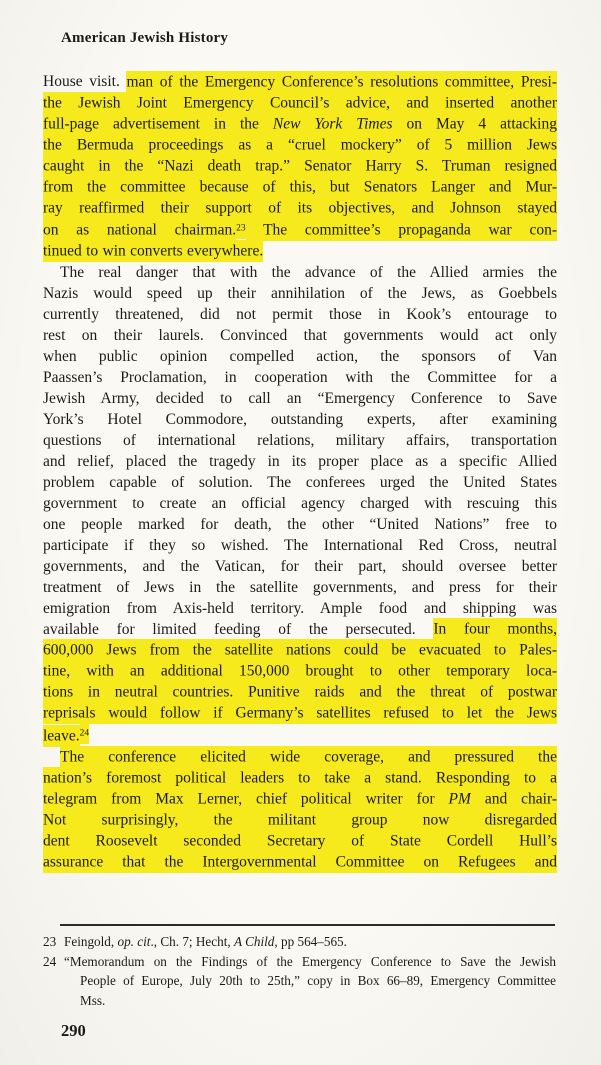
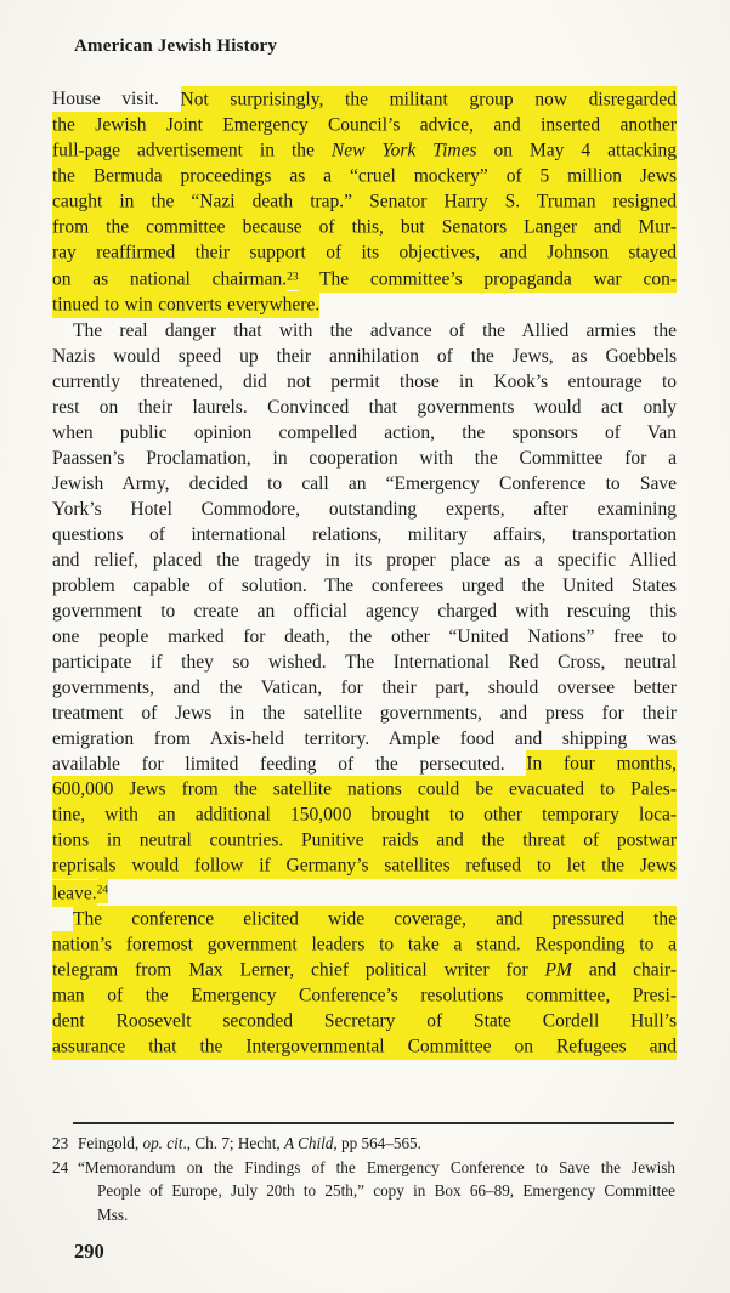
  American Jewish History
- House visit. man of the Emergency Conference’s resolutions committee, Presi-
+ House visit. Not surprisingly, the militant group now disregarded
  the Jewish Joint Emergency Council’s advice, and inserted another
  full-page advertisement in the New York Times on May 4 attacking
  the Bermuda proceedings as a “cruel mockery” of 5 million Jews
  caught in the “Nazi death trap.” Senator Harry S. Truman resigned
  from the committee because of this, but Senators Langer and Mur-
  ray reaffirmed their support of its objectives, and Johnson stayed
  on as national chairman.23 The committee’s propaganda war con-
  tinued to win converts everywhere.
  The real danger that with the advance of the Allied armies the
  Nazis would speed up their annihilation of the Jews, as Goebbels
  currently threatened, did not permit those in Kook’s entourage to
  rest on their laurels. Convinced that governments would act only
  when public opinion compelled action, the sponsors of Van
  Paassen’s Proclamation, in cooperation with the Committee for a
  Jewish Army, decided to call an “Emergency Conference to Save
  York’s Hotel Commodore, outstanding experts, after examining
  questions of international relations, military affairs, transportation
  and relief, placed the tragedy in its proper place as a specific Allied
  problem capable of solution. The conferees urged the United States
  government to create an official agency charged with rescuing this
  one people marked for death, the other “United Nations” free to
  participate if they so wished. The International Red Cross, neutral
  governments, and the Vatican, for their part, should oversee better
  treatment of Jews in the satellite governments, and press for their
  emigration from Axis-held territory. Ample food and shipping was
  available for limited feeding of the persecuted. In four months,
  600,000 Jews from the satellite nations could be evacuated to Pales-
  tine, with an additional 150,000 brought to other temporary loca-
  tions in neutral countries. Punitive raids and the threat of postwar
  reprisals would follow if Germany’s satellites refused to let the Jews
  leave.24
  The conference elicited wide coverage, and pressured the
- nation’s foremost political leaders to take a stand. Responding to a
+ nation’s foremost government leaders to take a stand. Responding to a
  telegram from Max Lerner, chief political writer for PM and chair-
- Not surprisingly, the militant group now disregarded
+ man of the Emergency Conference’s resolutions committee, Presi-
  dent Roosevelt seconded Secretary of State Cordell Hull’s
  assurance that the Intergovernmental Committee on Refugees and
  23
  Feingold, op. cit., Ch. 7; Hecht, A Child, pp 564–565.
  24
  “Memorandum on the Findings of the Emergency Conference to Save the Jewish
  People of Europe, July 20th to 25th,” copy in Box 66–89, Emergency Committee
  Mss.
  290
